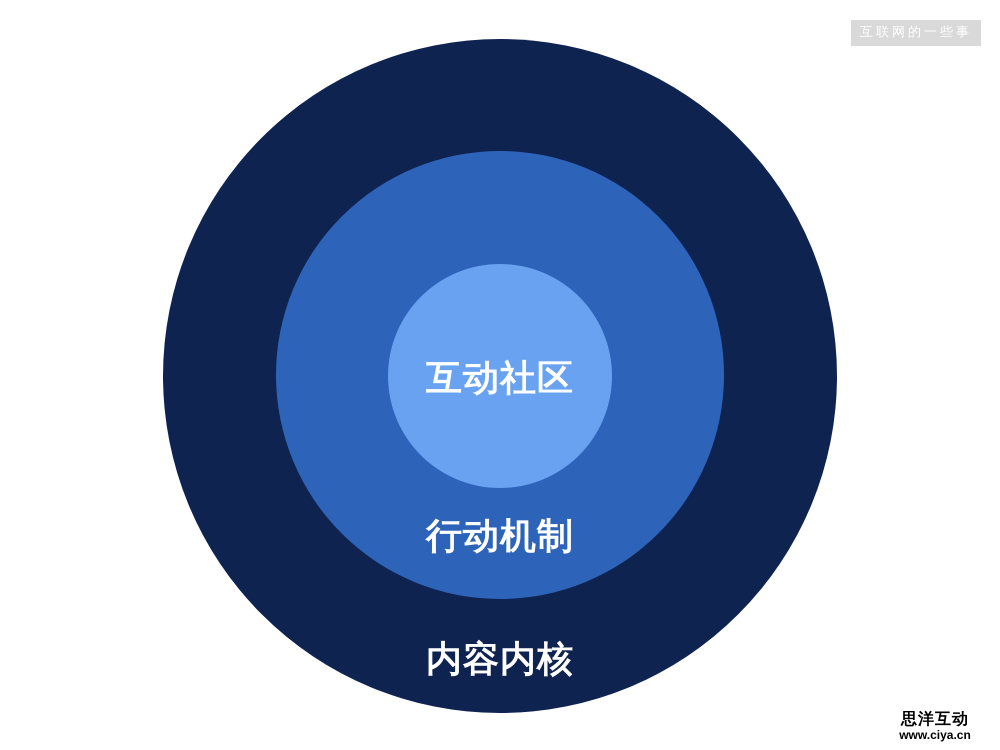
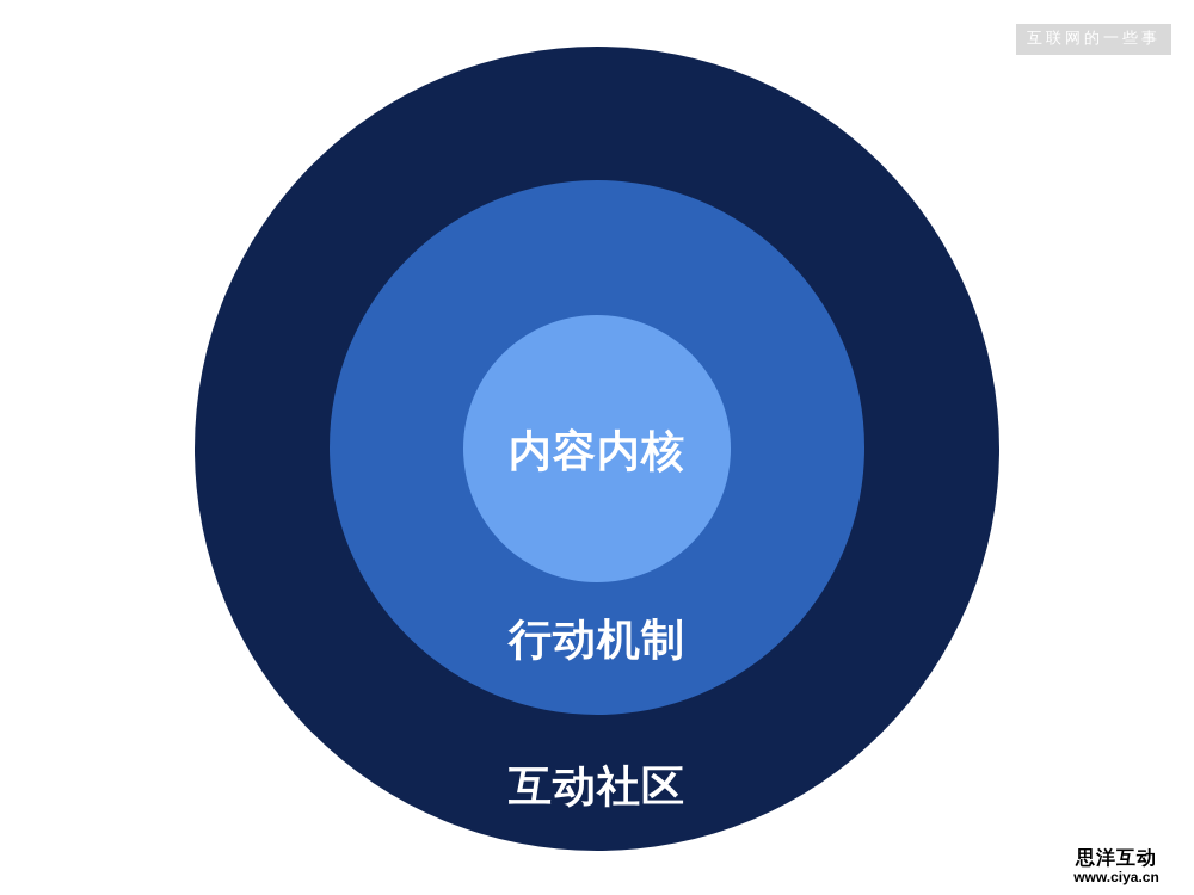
- 互动社区
+ 内容内核
  行动机制
- 内容内核
+ 互动社区
  互联网的一些事
  思洋互动
  www.ciya.cn
